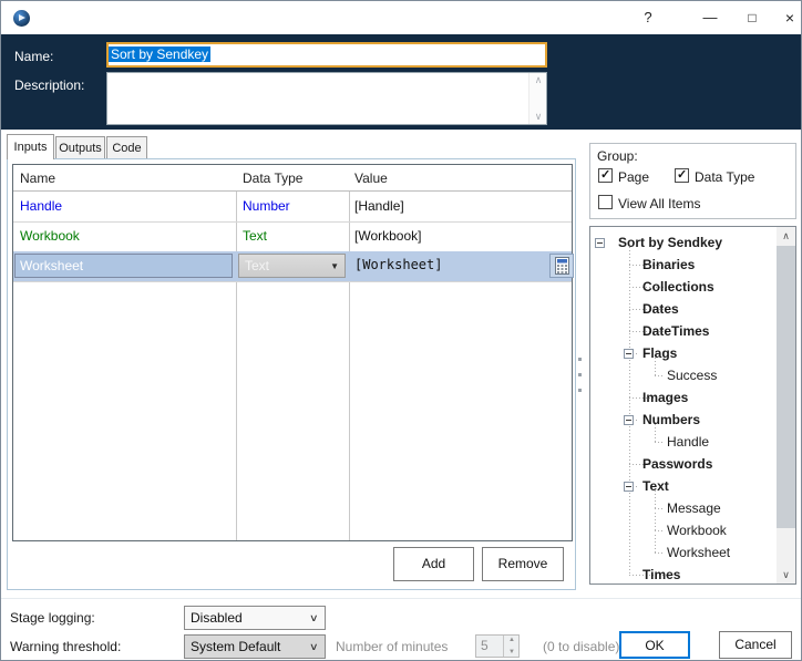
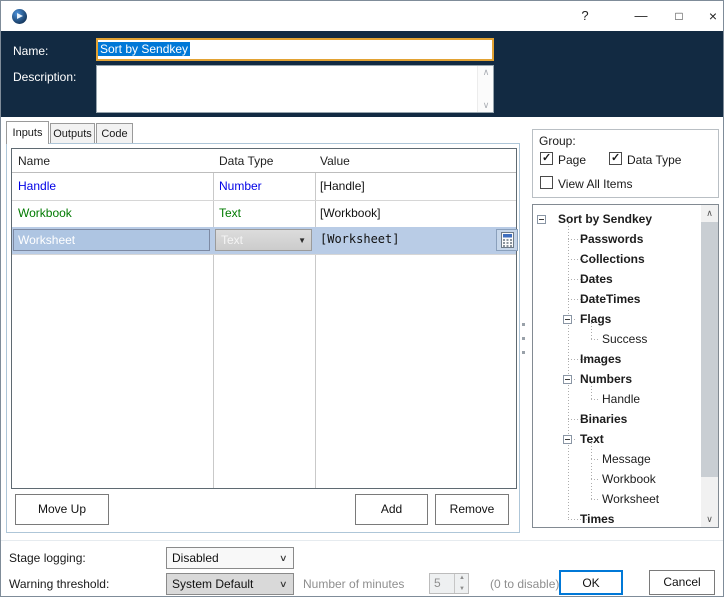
  ?
  —
  □
  ×
  Name:
  Sort by Sendkey
  Description:
  ∧
  ∨
  Inputs
  Outputs
  Code
  Name
  Data Type
  Value
  Handle
  Number
  [Handle]
  Workbook
  Text
  [Workbook]
  Worksheet
  Text
  ▼
  [Worksheet]
+ Move Up
  Add
  Remove
  Group:
  Page
  Data Type
  View All Items
  Sort by Sendkey
- Binaries
+ Passwords
  Collections
  Dates
  DateTimes
  Flags
  Success
  Images
  Numbers
  Handle
- Passwords
+ Binaries
  Text
  Message
  Workbook
  Worksheet
  Times
  ∧
  ∨
  Stage logging:
  Disabled
  ∨
  Warning threshold:
  System Default
  ∨
  Number of minutes
  5
  (0 to disable)
  OK
  Cancel
